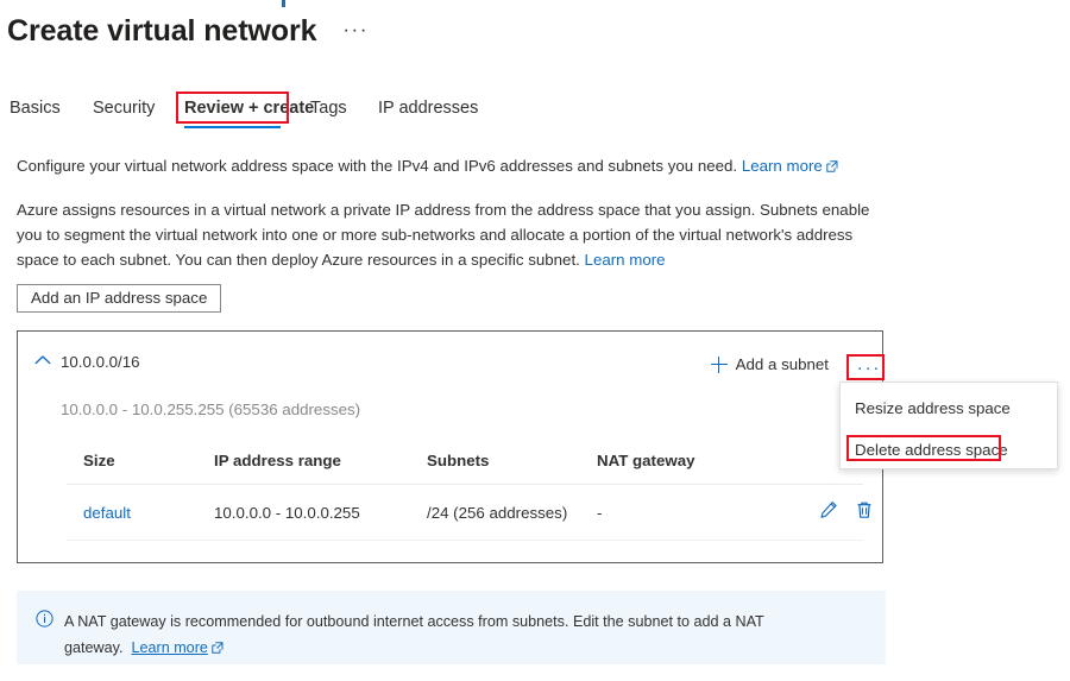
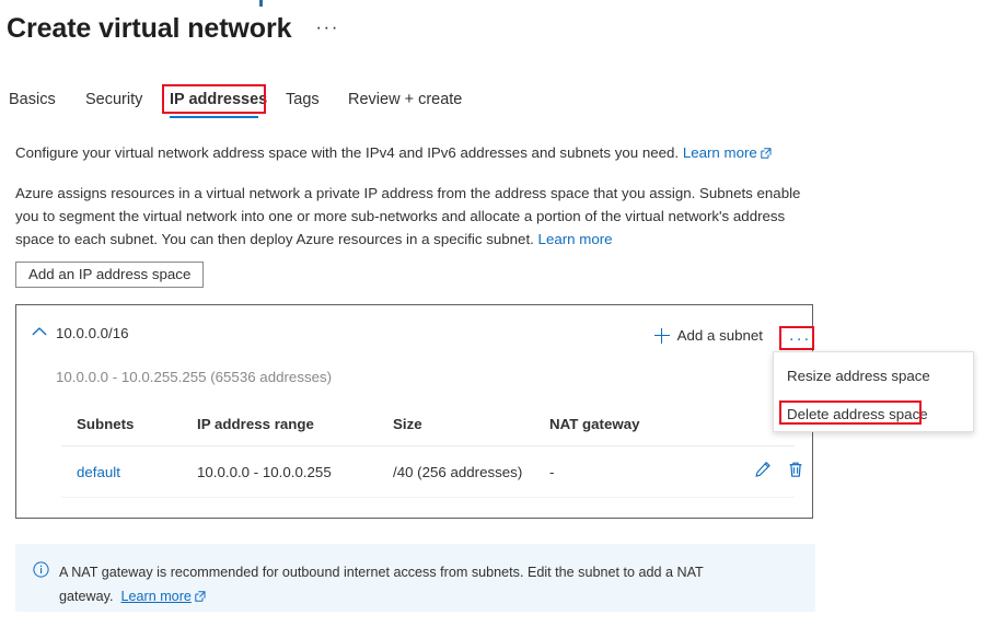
  Create virtual network
  ···
  Basics
  Security
- Review + create
+ IP addresses
  Tags
- IP addresses
+ Review + create
  Configure your virtual network address space with the IPv4 and IPv6 addresses and subnets you need. Learn more
  Azure assigns resources in a virtual network a private IP address from the address space that you assign. Subnets enable you to segment the virtual network into one or more sub-networks and allocate a portion of the virtual network's address space to each subnet. You can then deploy Azure resources in a specific subnet. Learn more
  Add an IP address space
  10.0.0.0/16
  Add a subnet
  ···
  10.0.0.0 - 10.0.255.255 (65536 addresses)
- Size
+ Subnets
  IP address range
- Subnets
+ Size
  NAT gateway
  default
  10.0.0.0 - 10.0.0.255
- /24 (256 addresses)
+ /40 (256 addresses)
  -
  Resize address space
  Delete address space
  A NAT gateway is recommended for outbound internet access from subnets. Edit the subnet to add a NAT gateway. Learn more
